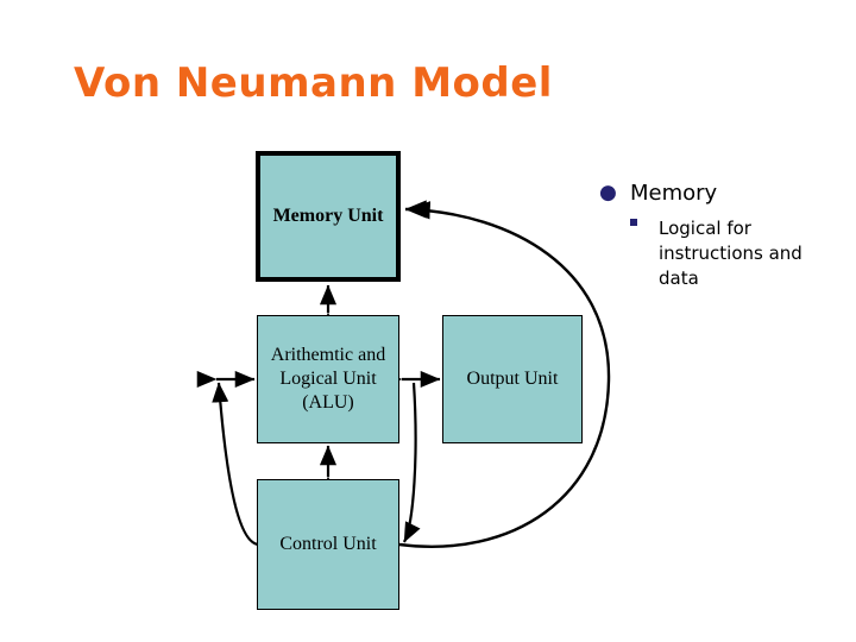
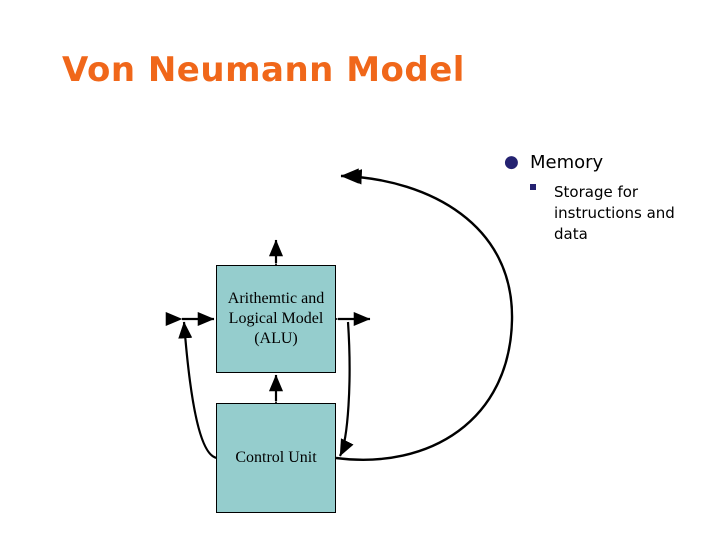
  Von Neumann Model
- Memory Unit
- Arithemtic and Logical Unit (ALU)
+ Arithemtic and Logical Model (ALU)
- Output Unit
  Control Unit
  ●
  Memory
- Logical for instructions and data
+ Storage for instructions and data
